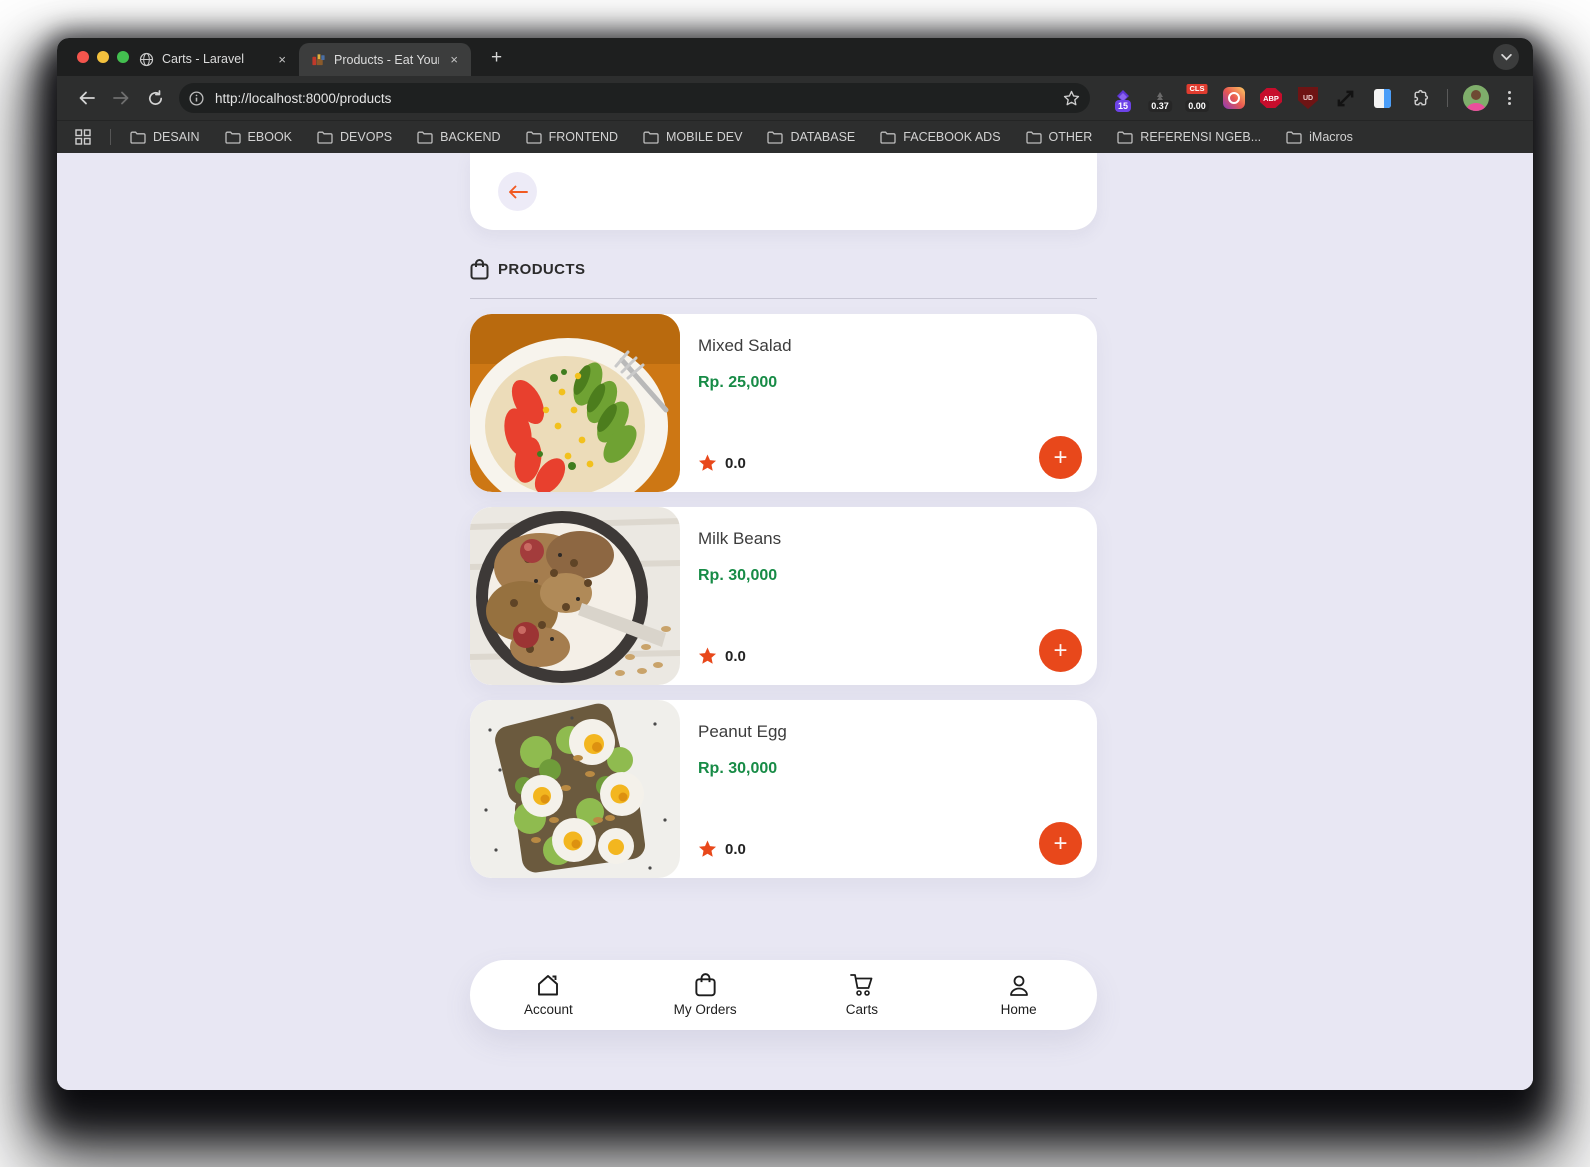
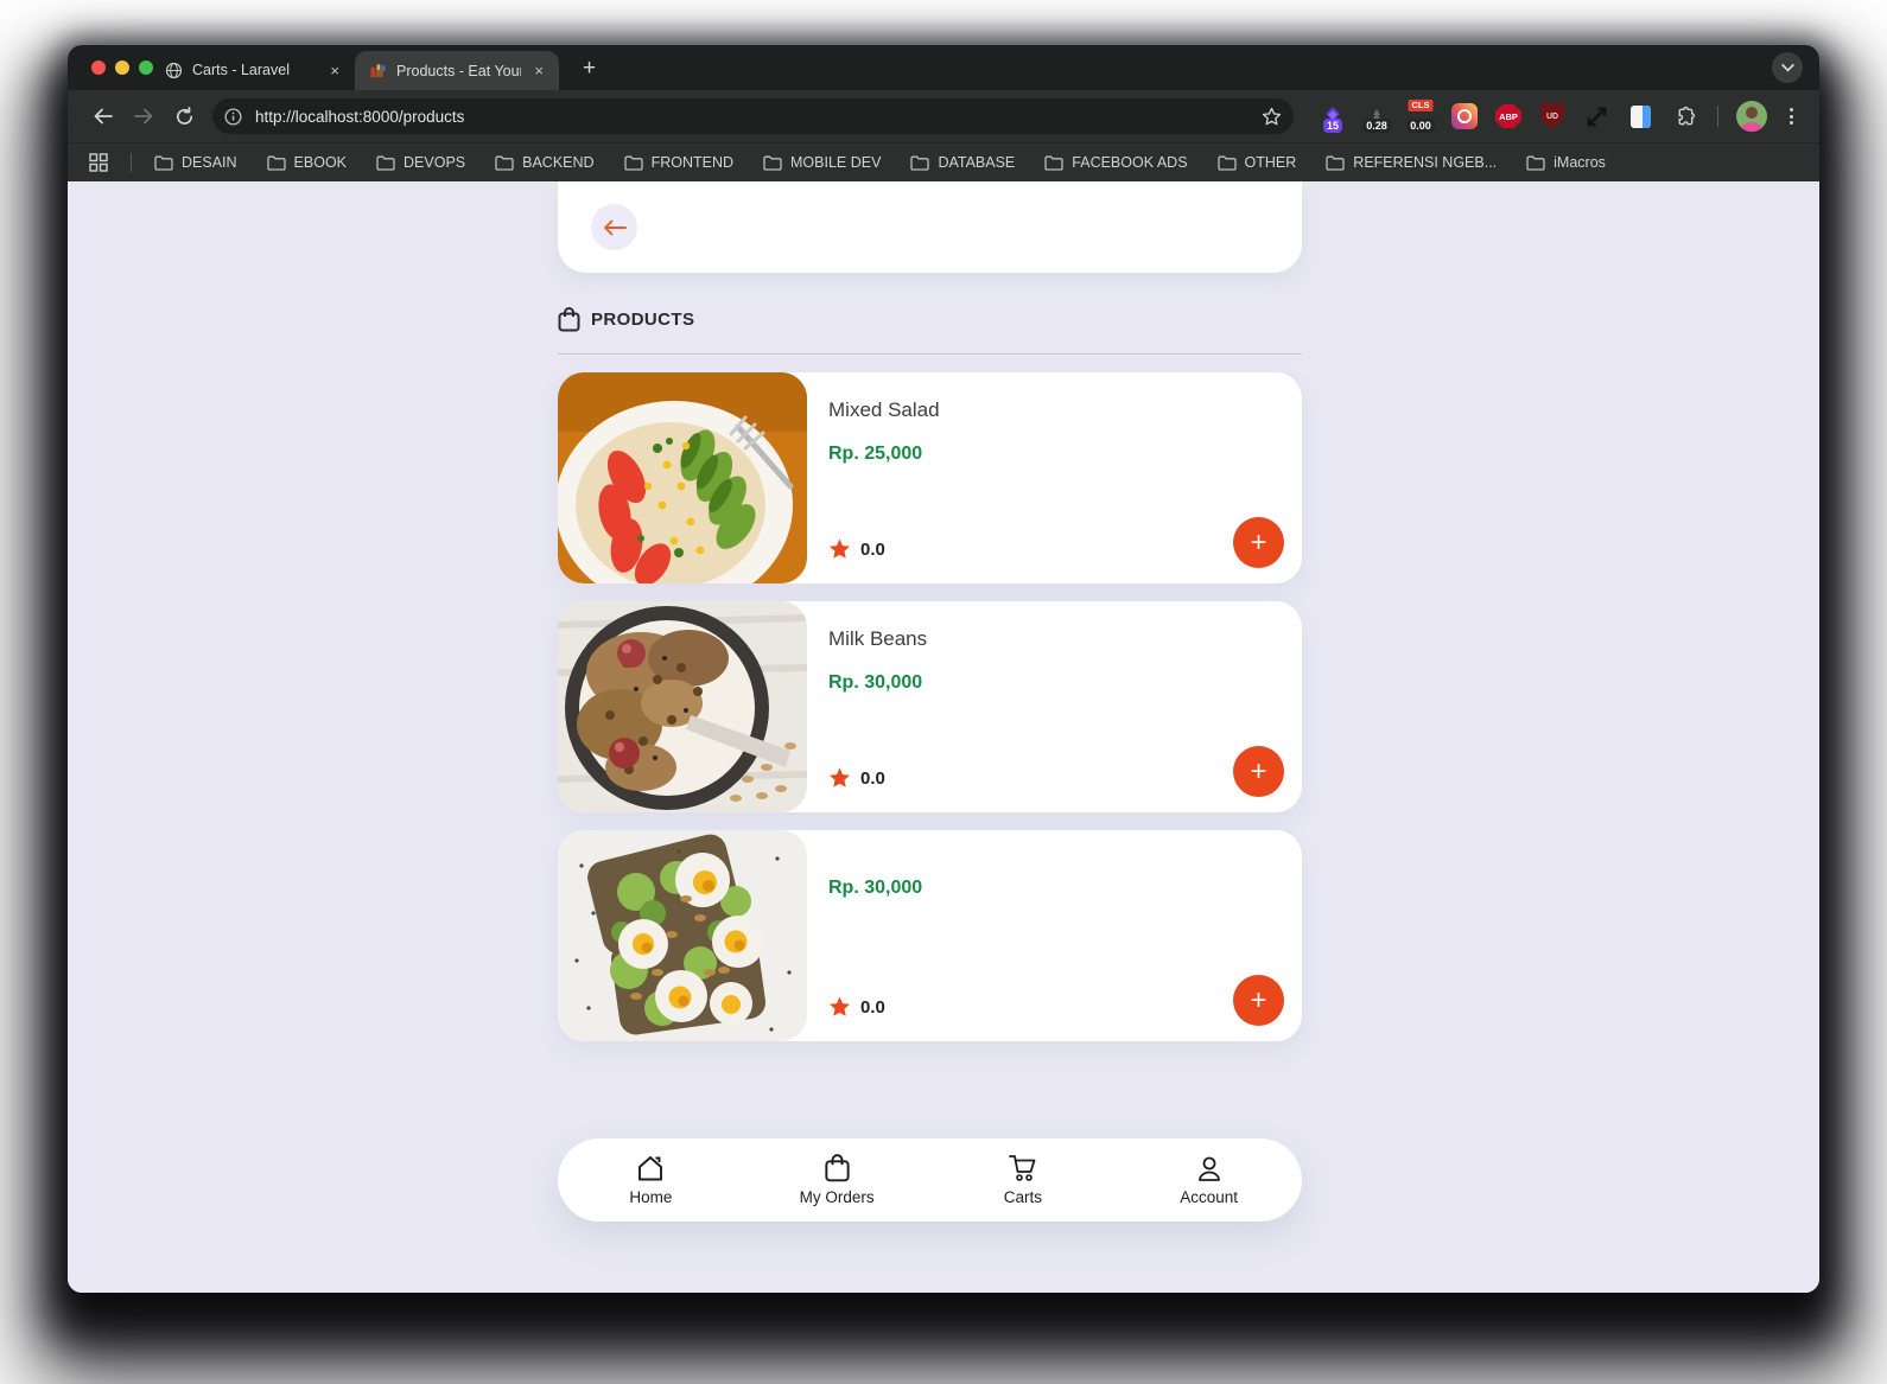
  Carts - Laravel
  ×
  ×
  +
  http://localhost:8000/products
  15
- 0.37
+ 0.28
  CLS
  0.00
  ABP
  DESAIN
  EBOOK
  DEVOPS
  BACKEND
  FRONTEND
  MOBILE DEV
  DATABASE
  FACEBOOK ADS
  OTHER
  REFERENSI NGEB...
  iMacros
  PRODUCTS
  Mixed Salad
  Rp. 25,000
  0.0
  +
  Milk Beans
  Rp. 30,000
  0.0
  +
- Peanut Egg
  Rp. 30,000
  0.0
  +
- Account
+ Home
  My Orders
  Carts
- Home
+ Account
